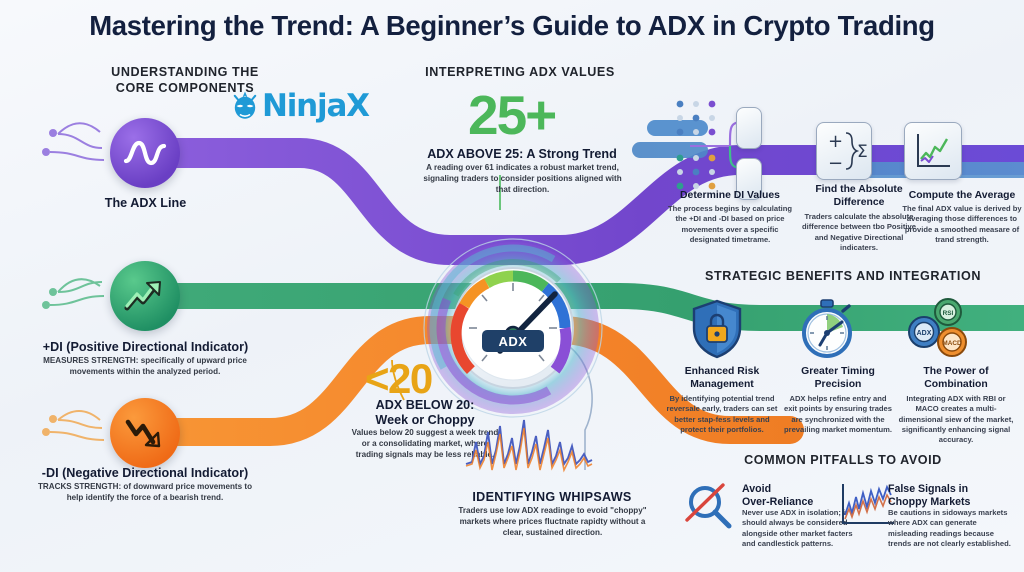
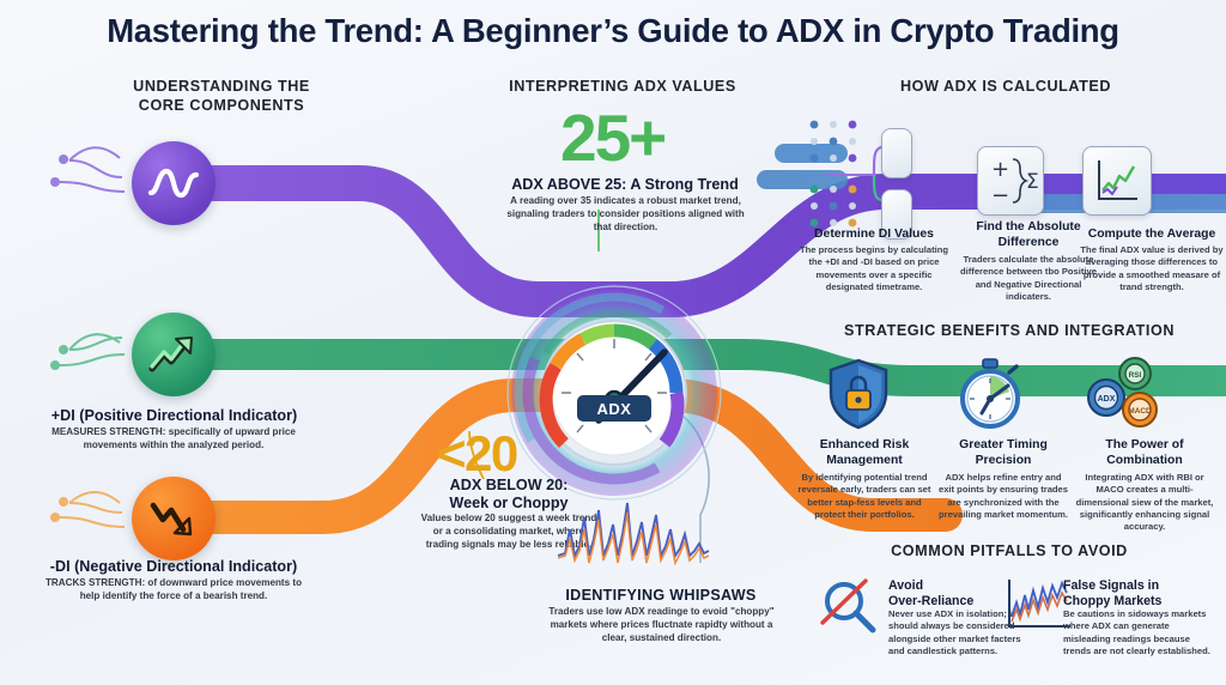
  Mastering the Trend: A Beginner’s Guide to ADX in Crypto Trading
- NinjaX
  UNDERSTANDING THE
  CORE COMPONENTS
  INTERPRETING ADX VALUES
+ HOW ADX IS CALCULATED
  STRATEGIC BENEFITS AND INTEGRATION
  COMMON PITFALLS TO AVOID
- The ADX Line
  +DI (Positive Directional Indicator)
  MEASURES STRENGTH: specifically of upward price movements within the analyzed period.
  -DI (Negative Directional Indicator)
  TRACKS STRENGTH: of downward price movements to help identify the force of a bearish trend.
  25+
  ADX ABOVE 25: A Strong Trend
- A reading over 61 indicates a robust market trend, signaling traders to consider positions aligned with that direction.
+ A reading over 35 indicates a robust market trend, signaling traders to consider positions aligned with that direction.
  ADX
  <20
  ADX BELOW 20:
  Week or Choppy
  Values below 20 suggest a week trend or a consolidating market, wher trading signals may be less relible.
  IDENTIFYING WHIPSAWS
  Traders use low ADX readinge to evoid "choppy" markets where prices fluctnate rapidty without a clear, sustained direction.
  +
  −
  Σ
  Determine DI Values
  The process begins by calculating the +DI and -DI based on price movements over a specific designated timetrame.
  Find the Absolute
  Difference
  Traders calculate the absolute difference between tbo Positive and Negative Directional indicaters.
  Compute the Average
  The final ADX value is derived by averaging those differences to provide a smoothed measare of trand strength.
  Enhanced Risk
  Management
  By identifying potential trend reversale early, traders can set better stap-fess levels and protect their portfolios.
  Greater Timing
  Precision
  ADX helps refine entry and exit points by ensuring trades are synchronized with the prevailing market momentum.
  The Power of
  Combination
  Integrating ADX with RBI or MACO creates a multi-dimensional siew of the market, significantly enhancing signal accuracy.
  Avoid
  Over-Reliance
  Never use ADX in isolation; i should always be considere alongside other market facters and candlestick patterns.
  False Signals in
  Choppy Markets
  Be cautions in sidoways markets where ADX can generate misleading readings because trends are not clearly established.
